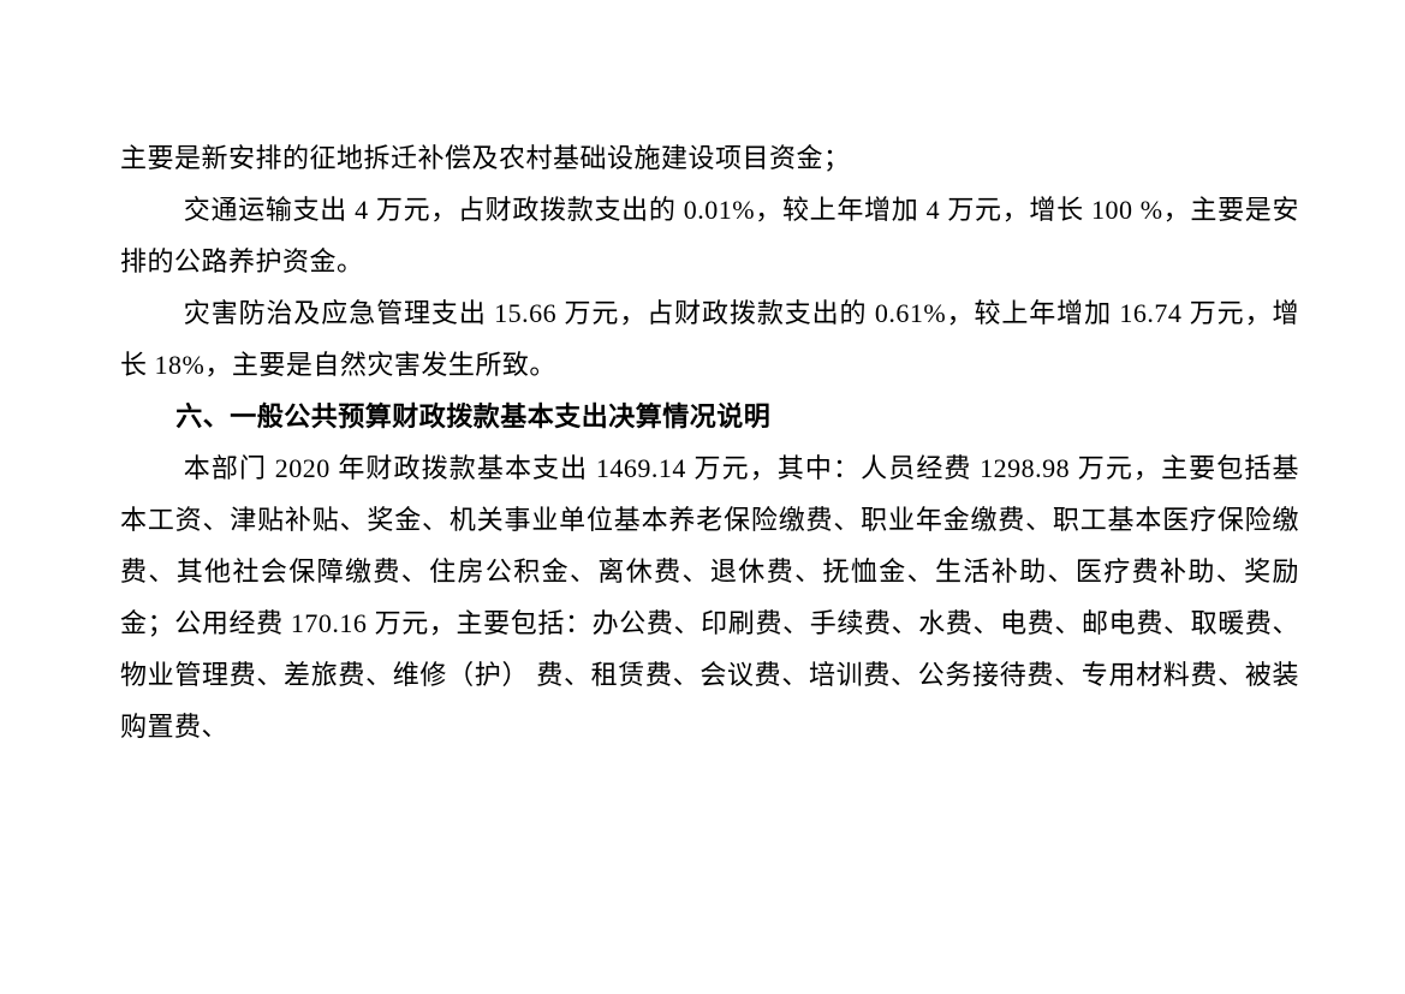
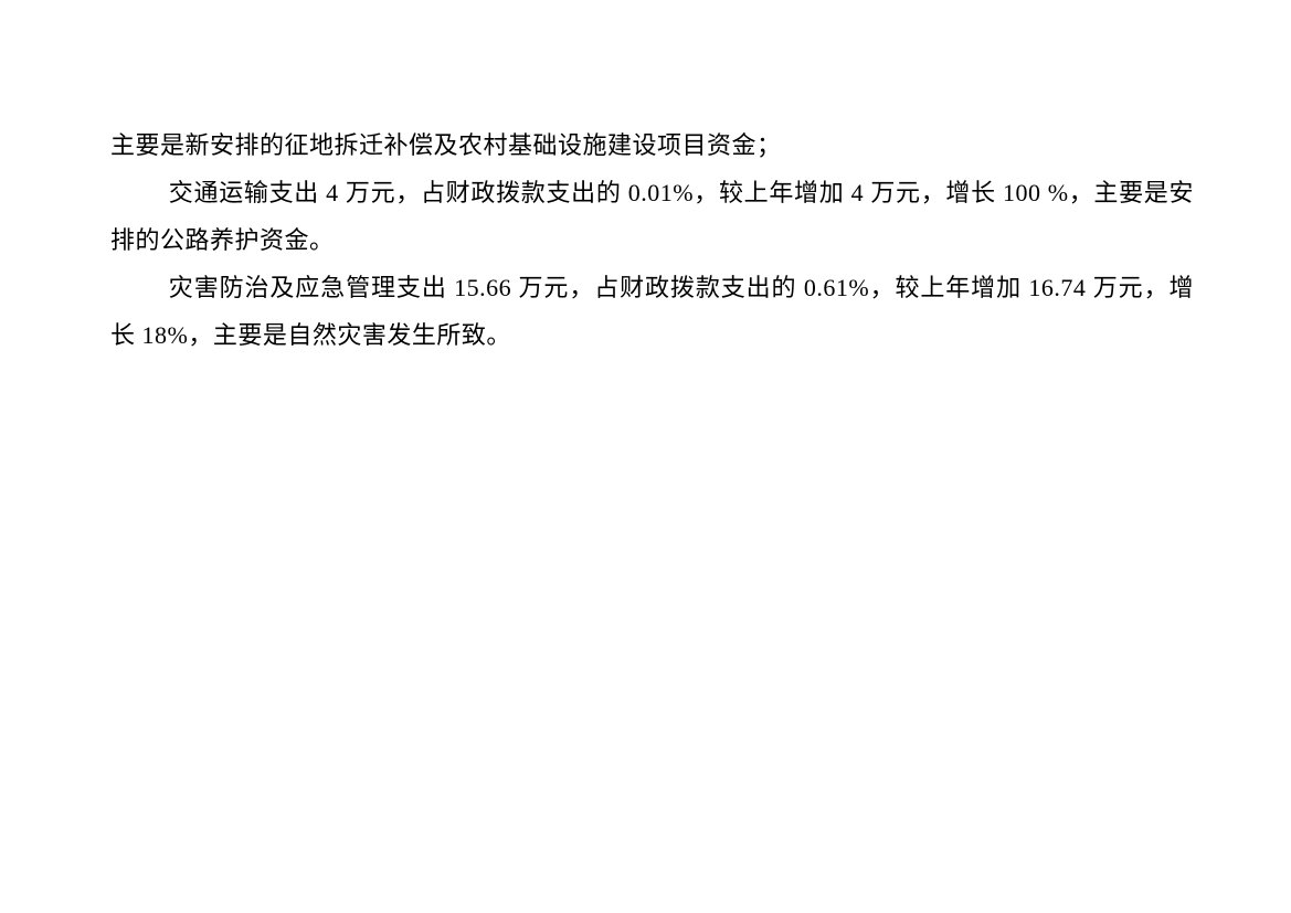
  主要是新安排的征地拆迁补偿及农村基础设施建设项目资金；
  交通运输支出 4 万元，占财政拨款支出的 0.01%，较上年增加 4 万元，增长 100 %，主要是安排的公路养护资金。
  灾害防治及应急管理支出 15.66 万元，占财政拨款支出的 0.61%，较上年增加 16.74 万元，增长 18%，主要是自然灾害发生所致。
- 六、一般公共预算财政拨款基本支出决算情况说明
- 本部门 2020 年财政拨款基本支出 1469.14 万元，其中：人员经费 1298.98 万元，主要包括基本工资、津贴补贴、奖金、机关事业单位基本养老保险缴费、职业年金缴费、职工基本医疗保险缴费、其他社会保障缴费、住房公积金、离休费、退休费、抚恤金、生活补助、医疗费补助、奖励金；公用经费 170.16 万元，主要包括：办公费、印刷费、手续费、水费、电费、邮电费、取暖费、物业管理费、差旅费、维修（护） 费、租赁费、会议费、培训费、公务接待费、专用材料费、被装购置费、
